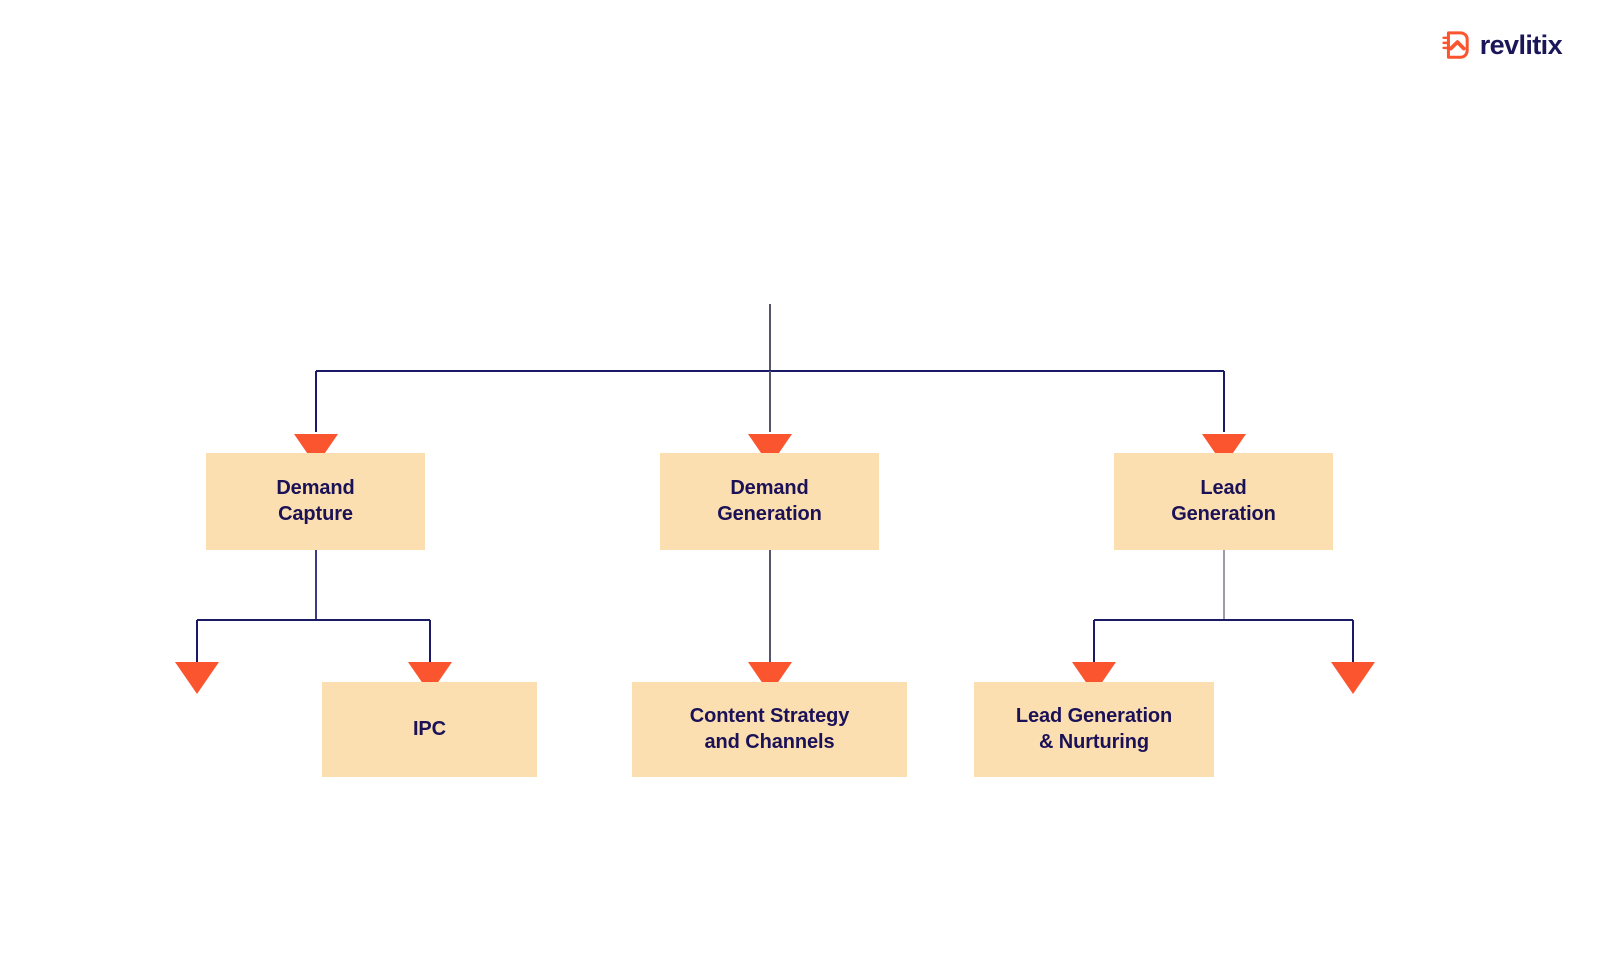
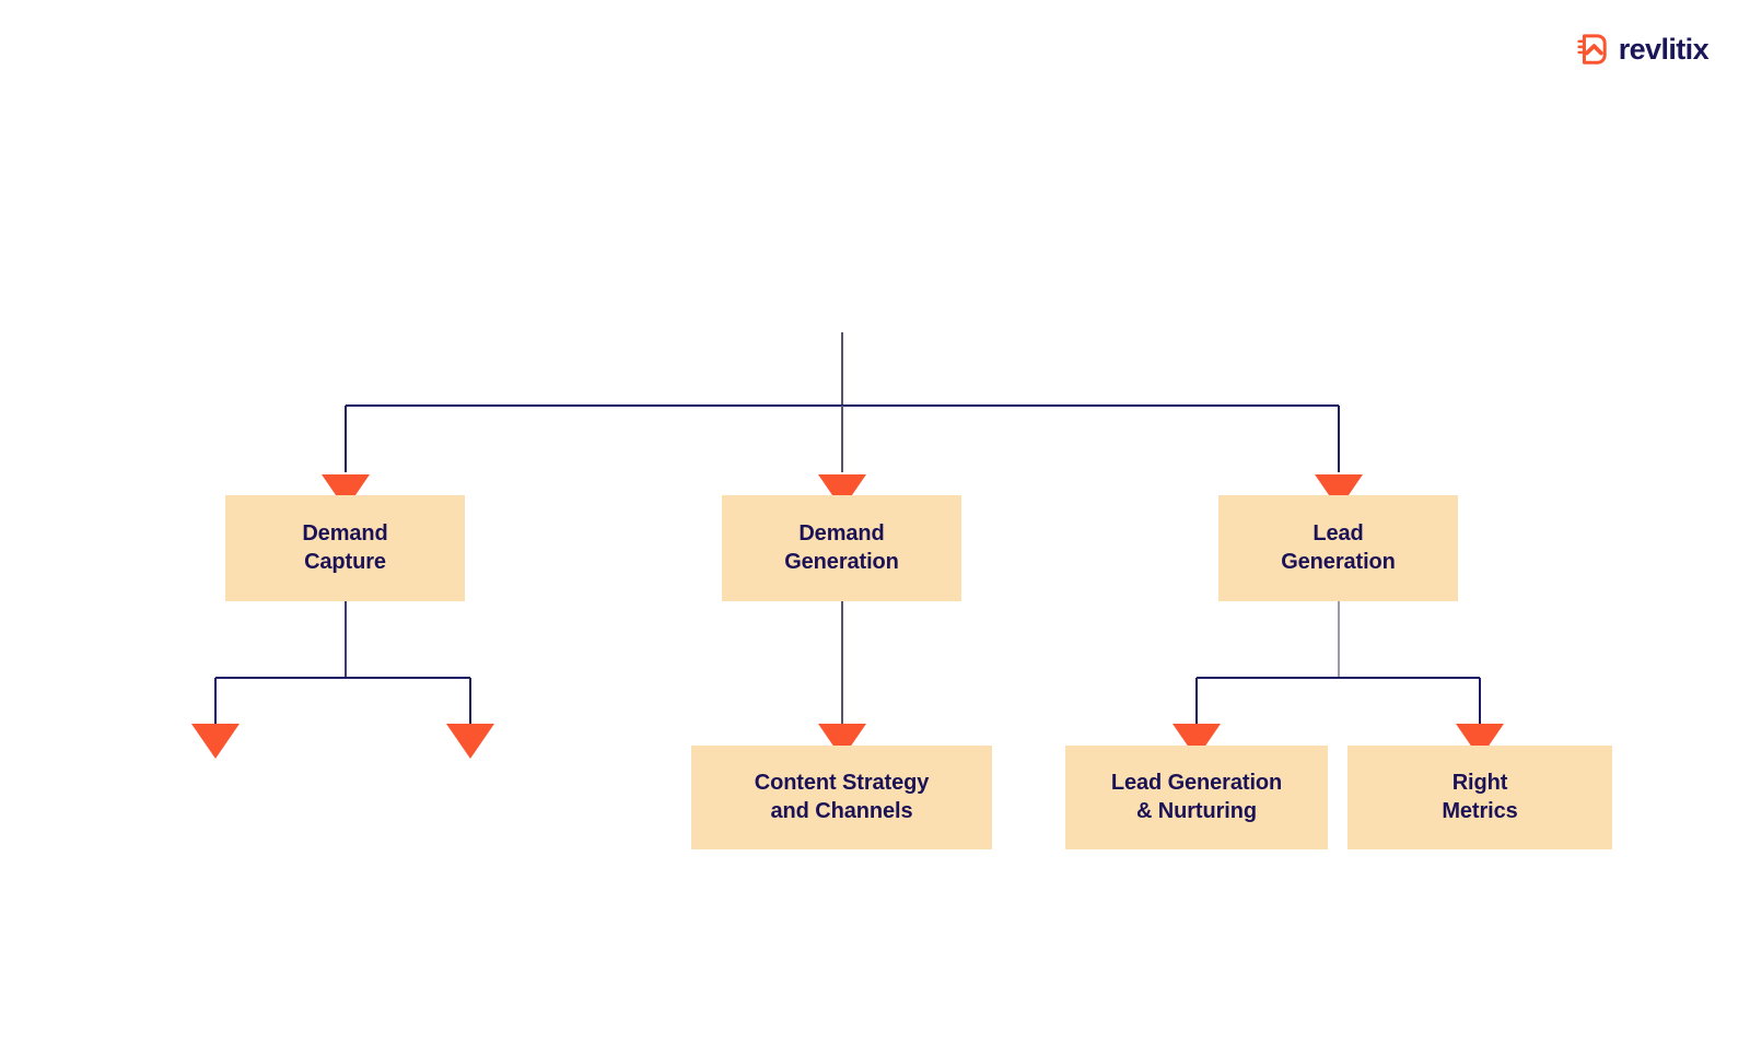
  revlitix
  Demand
  Capture
  Demand
  Generation
  Lead
  Generation
- IPC
  Content Strategy
  and Channels
  Lead Generation
  & Nurturing
+ Right
+ Metrics
